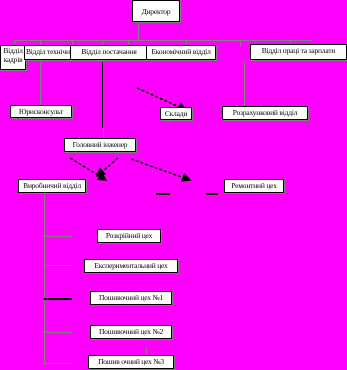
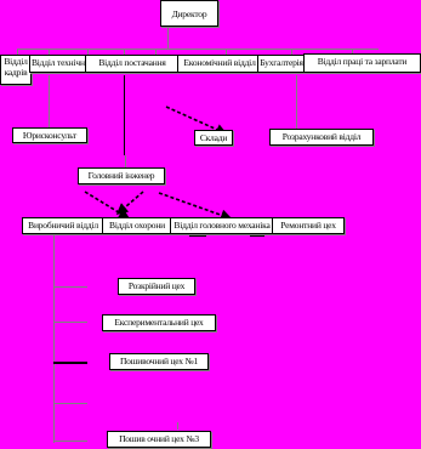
  Директор
  Відділ кадрів
  Відділ постачання
  Економічний відділ
+ Бухгалтерія
  Відділ праці та зарплати
  Юрисконсульт
  Склади
  Розрахунковий відділ
  Головний інженер
  Виробничий відділ
+ Відділ охорони
+ Відділ головного механіка
  Ремонтний цех
  Розкрійний цех
  Експериментальний цех
  Пошивочний цех №1
- Пошивочний цех №2
  Пошив очний цех №3
